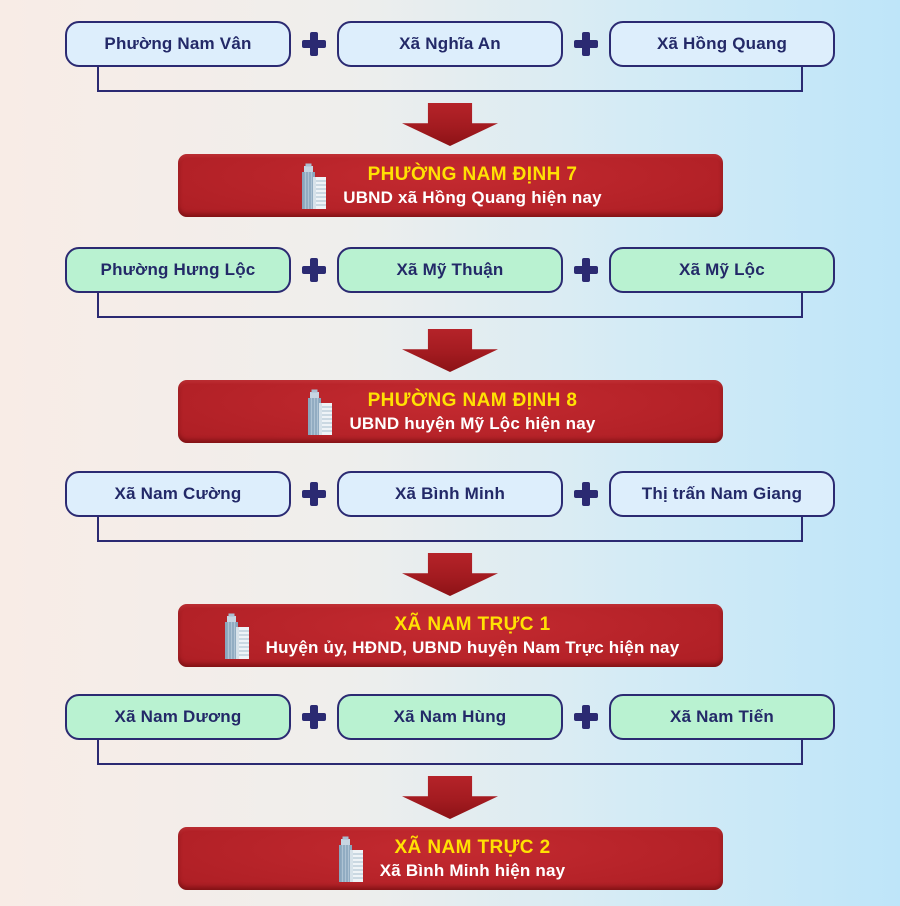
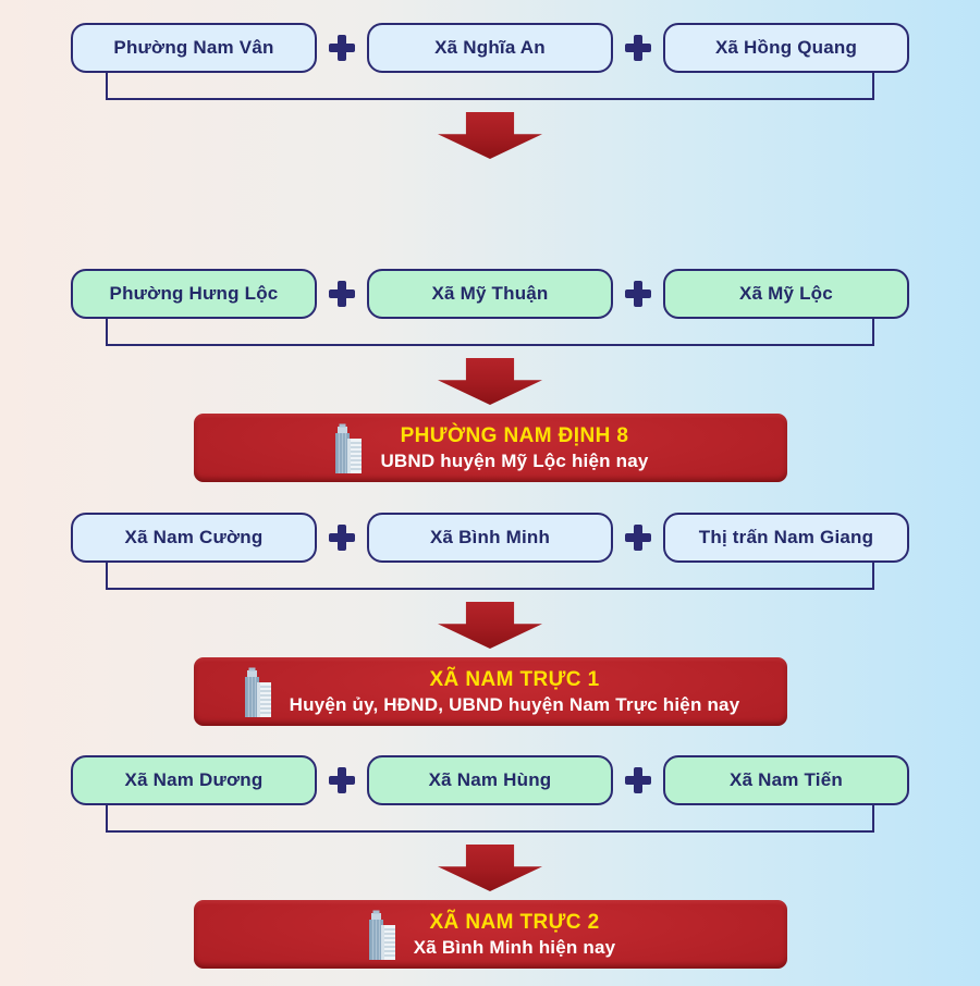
  Phường Nam Vân
  Xã Nghĩa An
  Xã Hồng Quang
- PHƯỜNG NAM ĐỊNH 7
- UBND xã Hồng Quang hiện nay
  Phường Hưng Lộc
  Xã Mỹ Thuận
  Xã Mỹ Lộc
  PHƯỜNG NAM ĐỊNH 8
  UBND huyện Mỹ Lộc hiện nay
  Xã Nam Cường
  Xã Bình Minh
  Thị trấn Nam Giang
  XÃ NAM TRỰC 1
  Huyện ủy, HĐND, UBND huyện Nam Trực hiện nay
  Xã Nam Dương
  Xã Nam Hùng
  Xã Nam Tiến
  XÃ NAM TRỰC 2
  Xã Bình Minh hiện nay
